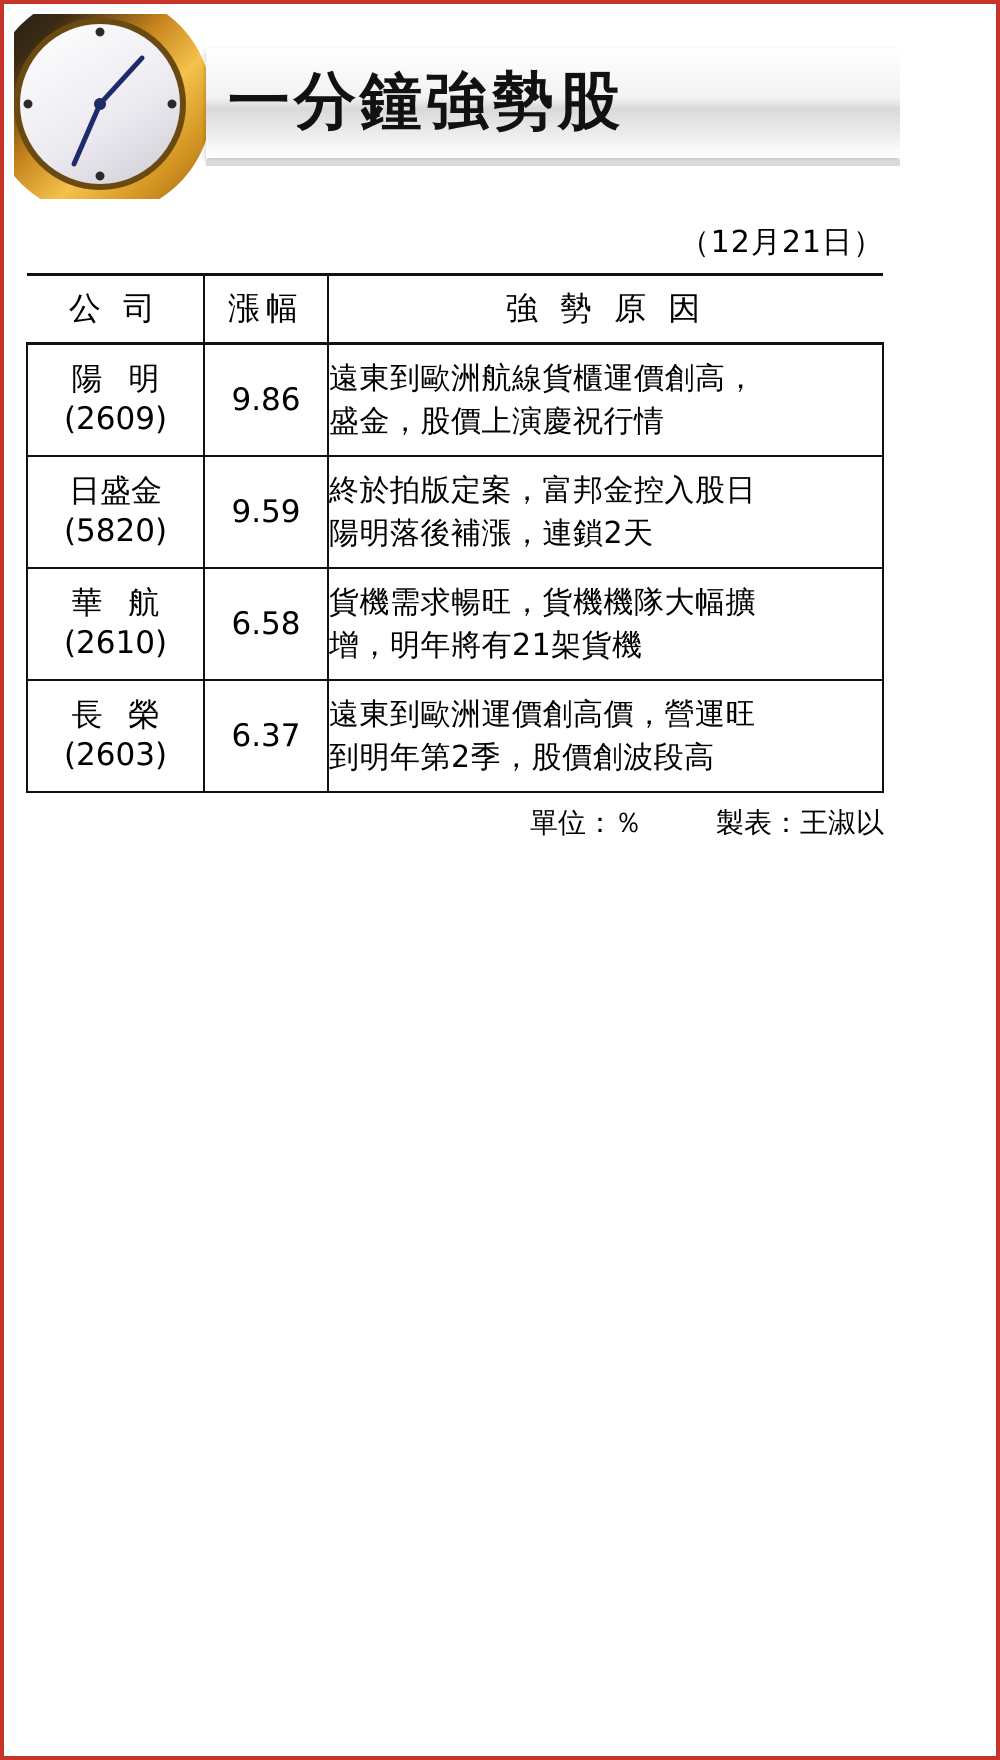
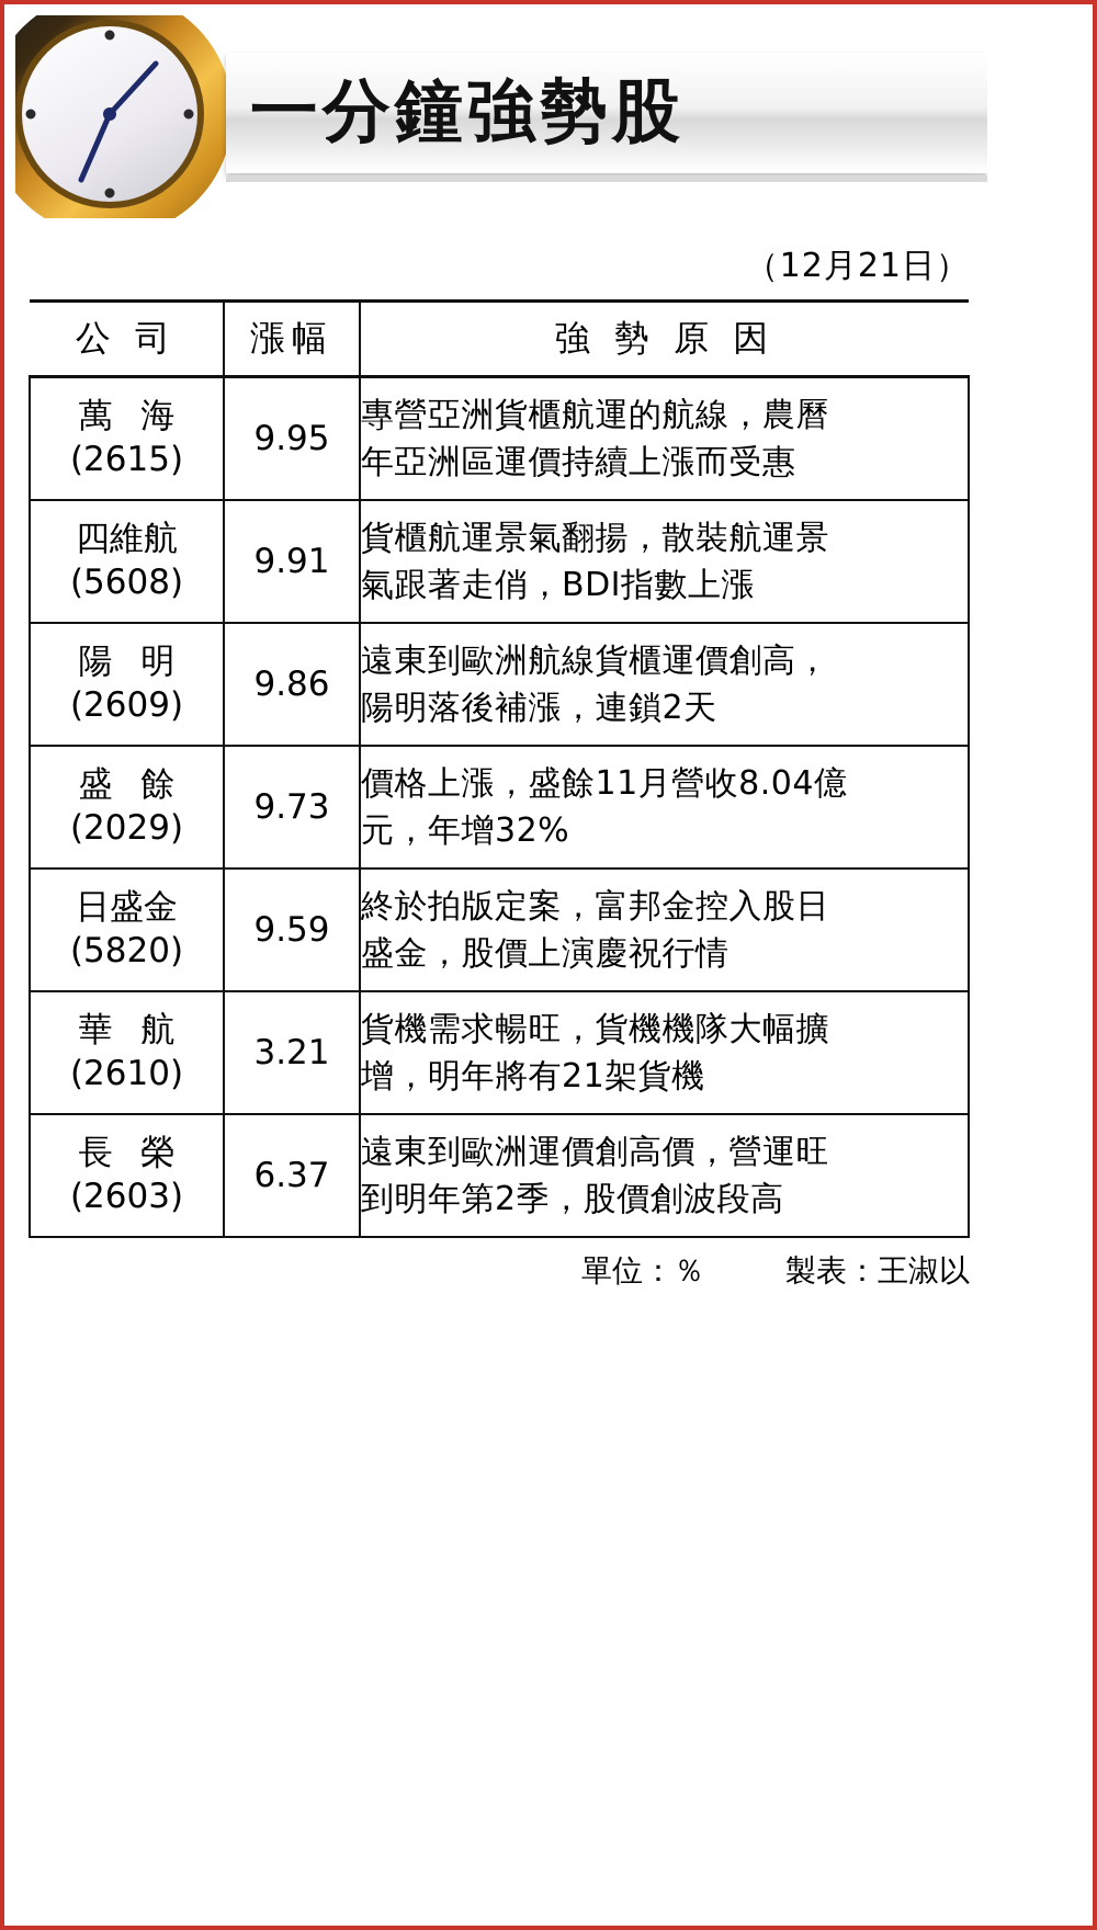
  一分鐘強勢股
  （12月21日）
  公 司	漲幅	強 勢 原 因
+ 萬 海 (2615)	9.95	專營亞洲貨櫃航運的航線，農曆 年亞洲區運價持續上漲而受惠
+ 四維航 (5608)	9.91	貨櫃航運景氣翻揚，散裝航運景 氣跟著走俏，BDI指數上漲
- 陽 明 (2609)	9.86	遠東到歐洲航線貨櫃運價創高， 盛金，股價上演慶祝行情
+ 陽 明 (2609)	9.86	遠東到歐洲航線貨櫃運價創高， 陽明落後補漲，連鎖2天
+ 盛 餘 (2029)	9.73	價格上漲，盛餘11月營收8.04億 元，年增32%
- 日盛金 (5820)	9.59	終於拍版定案，富邦金控入股日 陽明落後補漲，連鎖2天
+ 日盛金 (5820)	9.59	終於拍版定案，富邦金控入股日 盛金，股價上演慶祝行情
- 華 航 (2610)	6.58	貨機需求暢旺，貨機機隊大幅擴 增，明年將有21架貨機
+ 華 航 (2610)	3.21	貨機需求暢旺，貨機機隊大幅擴 增，明年將有21架貨機
  長 榮 (2603)	6.37	遠東到歐洲運價創高價，營運旺 到明年第2季，股價創波段高
  單位：％
  製表：王淑以
